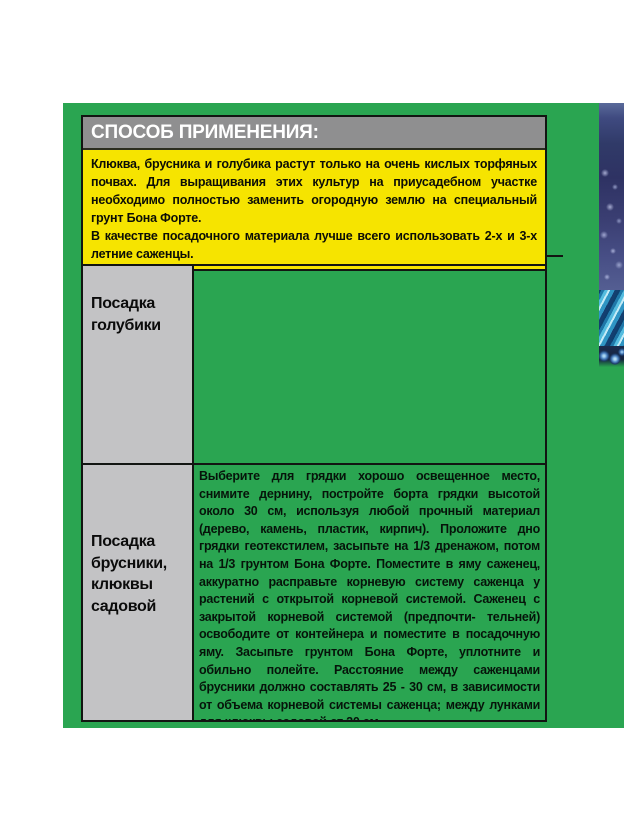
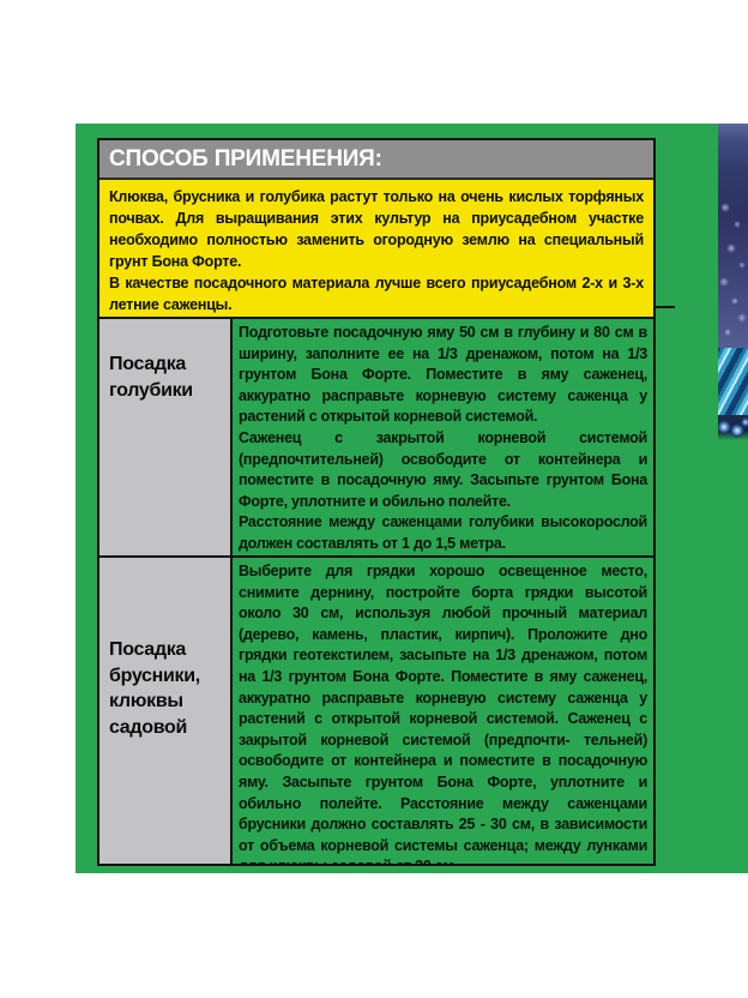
  СПОСОБ ПРИМЕНЕНИЯ:
  Клюква, брусника и голубика растут только на очень кислых торфяных почвах. Для выращивания этих культур на приусадебном участке необходимо полностью заменить огородную землю на специальный грунт Бона Форте.
- В качестве посадочного материала лучше всего использовать 2-х и 3-х летние саженцы.
+ В качестве посадочного материала лучше всего приусадебном 2-х и 3-х летние саженцы.
  Посадка
  голубики
+ Подготовьте посадочную яму 50 см в глубину и 80 см в ширину, заполните ее на 1/3 дренажом, потом на 1/3 грунтом Бона Форте. Поместите в яму саженец, аккуратно расправьте корневую систему саженца у растений с открытой корневой системой.
+ Саженец с закрытой корневой системой (предпочтительней) освободите от контейнера и поместите в посадочную яму. Засыпьте грунтом Бона Форте, уплотните и обильно полейте.
+ Расстояние между саженцами голубики высокорослой должен составлять от 1 до 1,5 метра.
  Посадка
  брусники,
  клюквы
  садовой
  Выберите для грядки хорошо освещенное место, снимите дернину, постройте борта грядки высотой около 30 см, используя любой прочный материал (дерево, камень, пластик, кирпич). Проложите дно грядки геотекстилем, засыпьте на 1/3 дренажом, потом на 1/3 грунтом Бона Форте. Поместите в яму саженец, аккуратно расправьте корневую систему саженца у растений с открытой корневой системой. Саженец с закрытой корневой системой (предпочти- тельней) освободите от контейнера и поместите в посадочную яму. Засыпьте грунтом Бона Форте, уплотните и обильно полейте. Расстояние между саженцами брусники должно составлять 25 - 30 см, в зависимости от объема корневой системы саженца; между лунками
